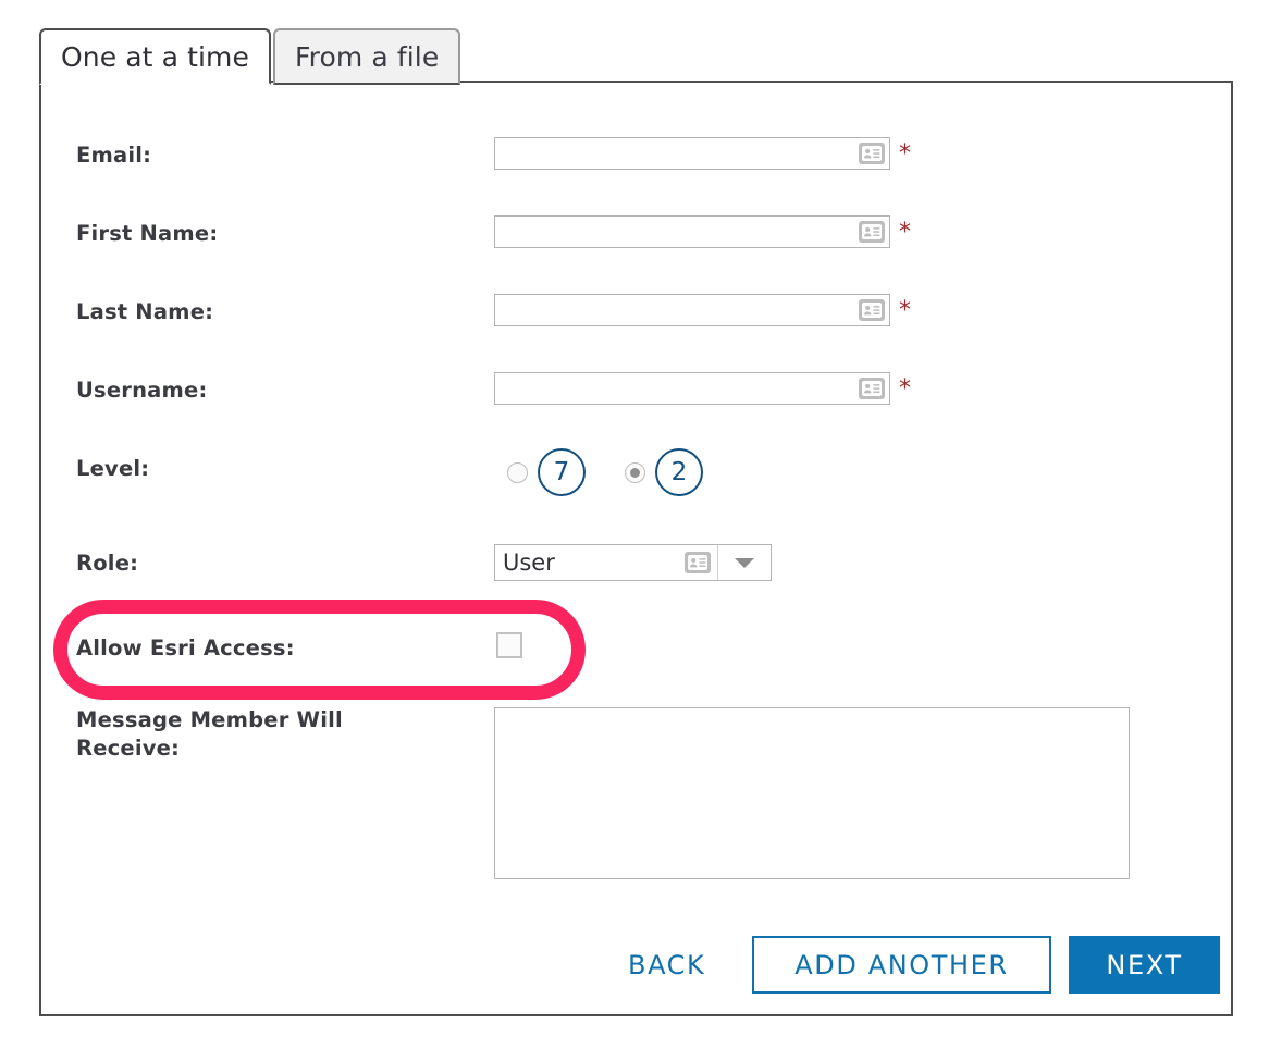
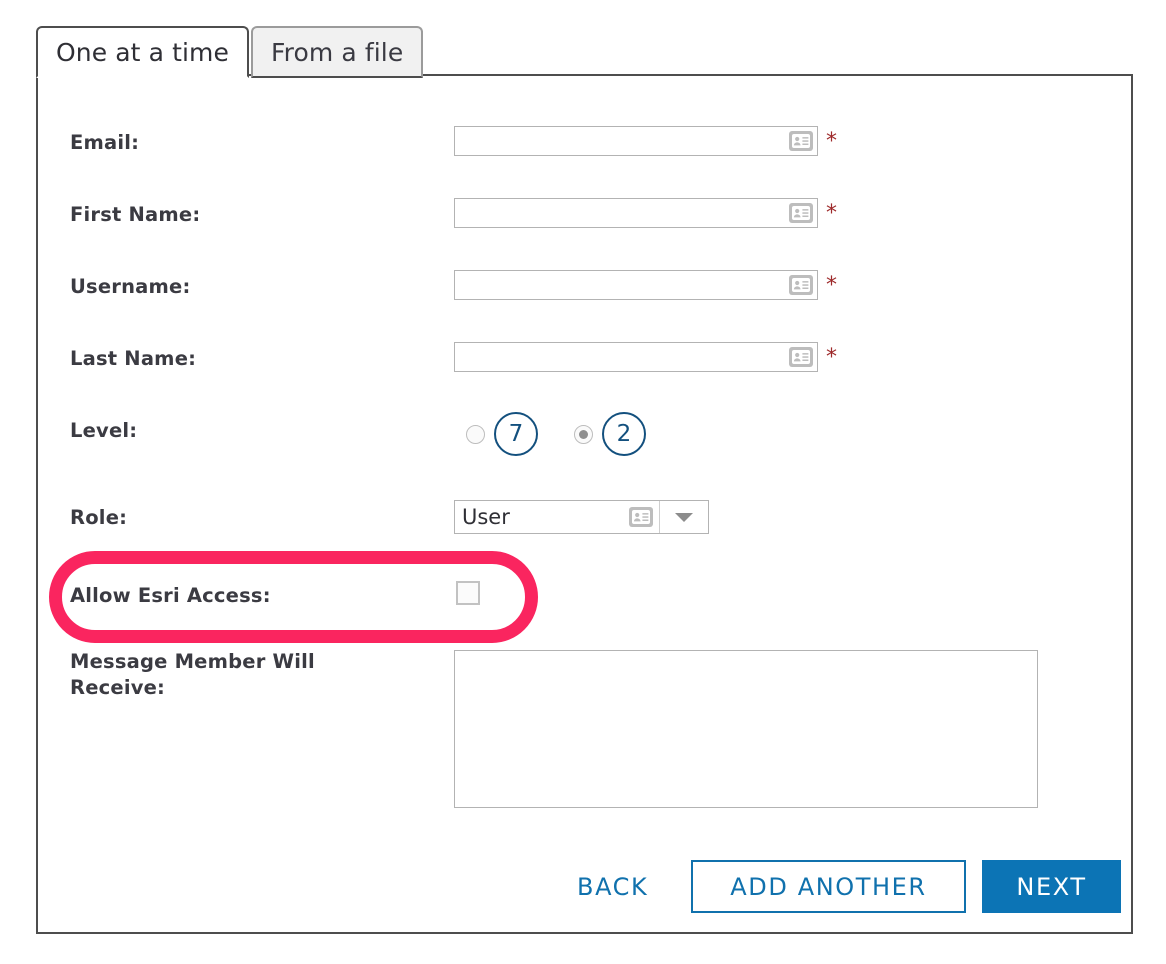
  One at a time
  From a file
  Email:
  *
  First Name:
  *
- Last Name:
+ Username:
  *
- Username:
+ Last Name:
  *
  Level:
  7
  2
  Role:
  User
  Allow Esri Access:
  Message Member Will Receive:
  BACK
  ADD ANOTHER
  NEXT
